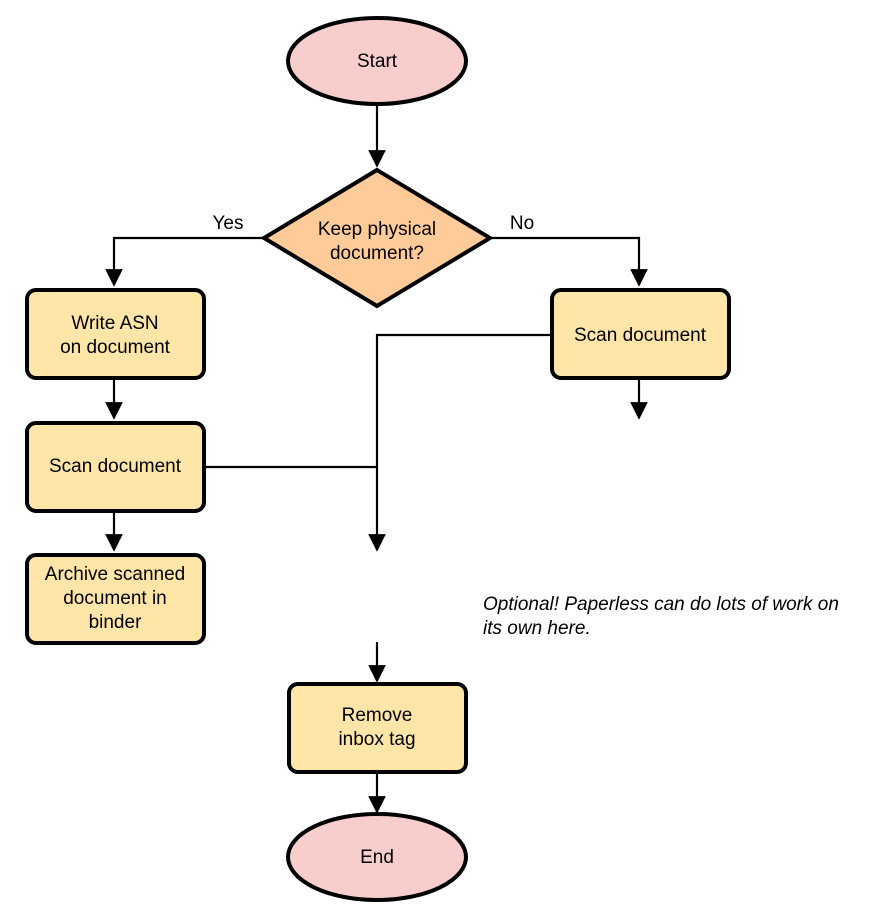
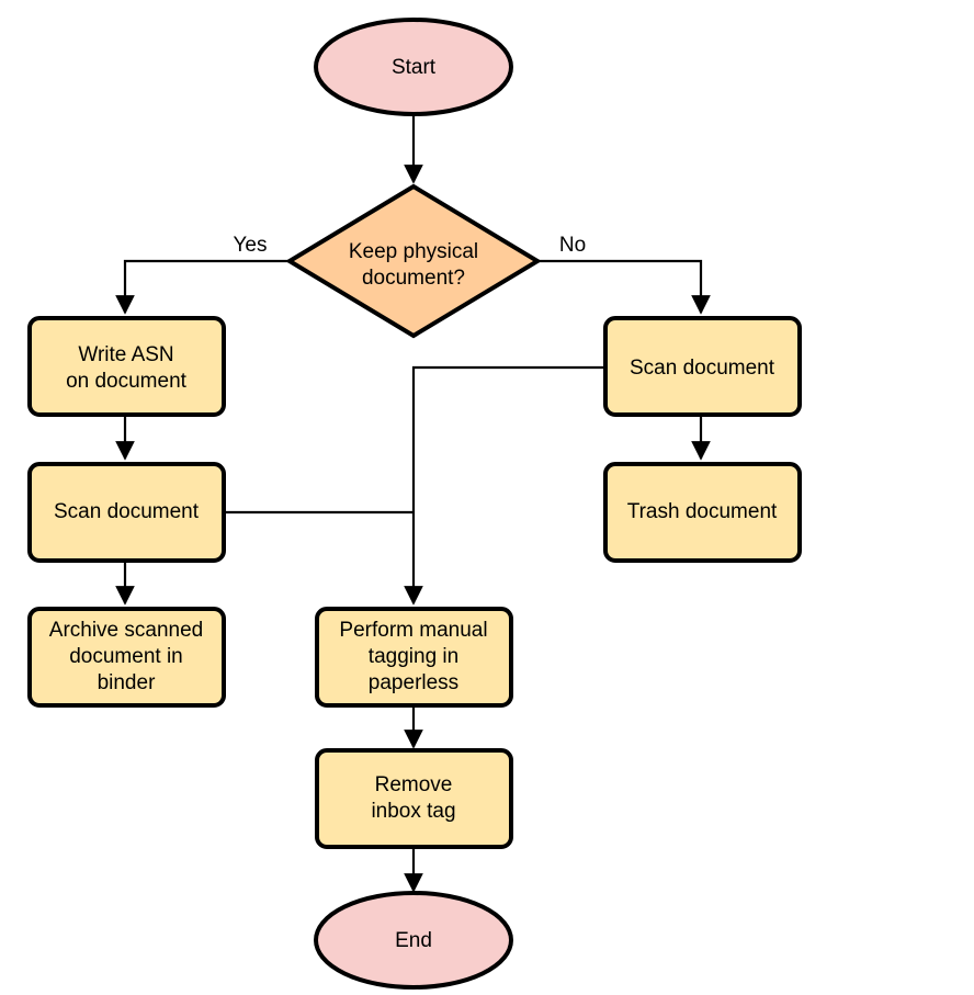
  Yes
  No
  Start
  Keep physical
  document?
  Write ASN
  on document
  Scan document
  Archive scanned
  document in
  binder
  Scan document
+ Trash document
+ Perform manual
+ tagging in
+ paperless
  Remove
  inbox tag
  End
- Optional! Paperless can do lots of work on
- its own here.
